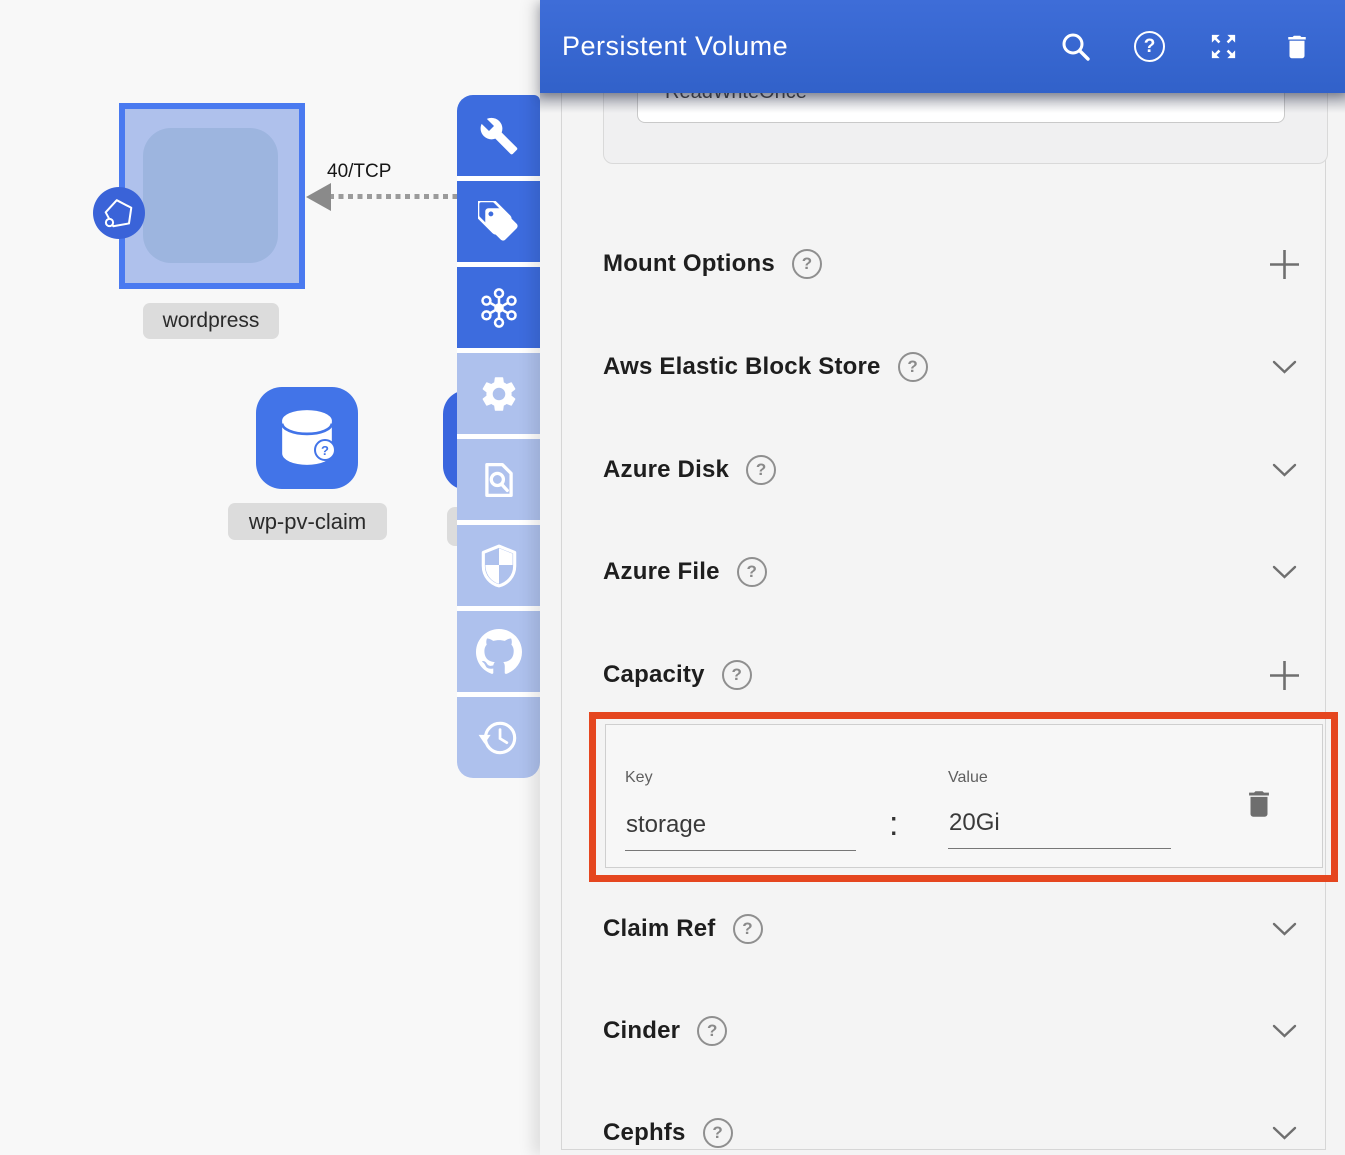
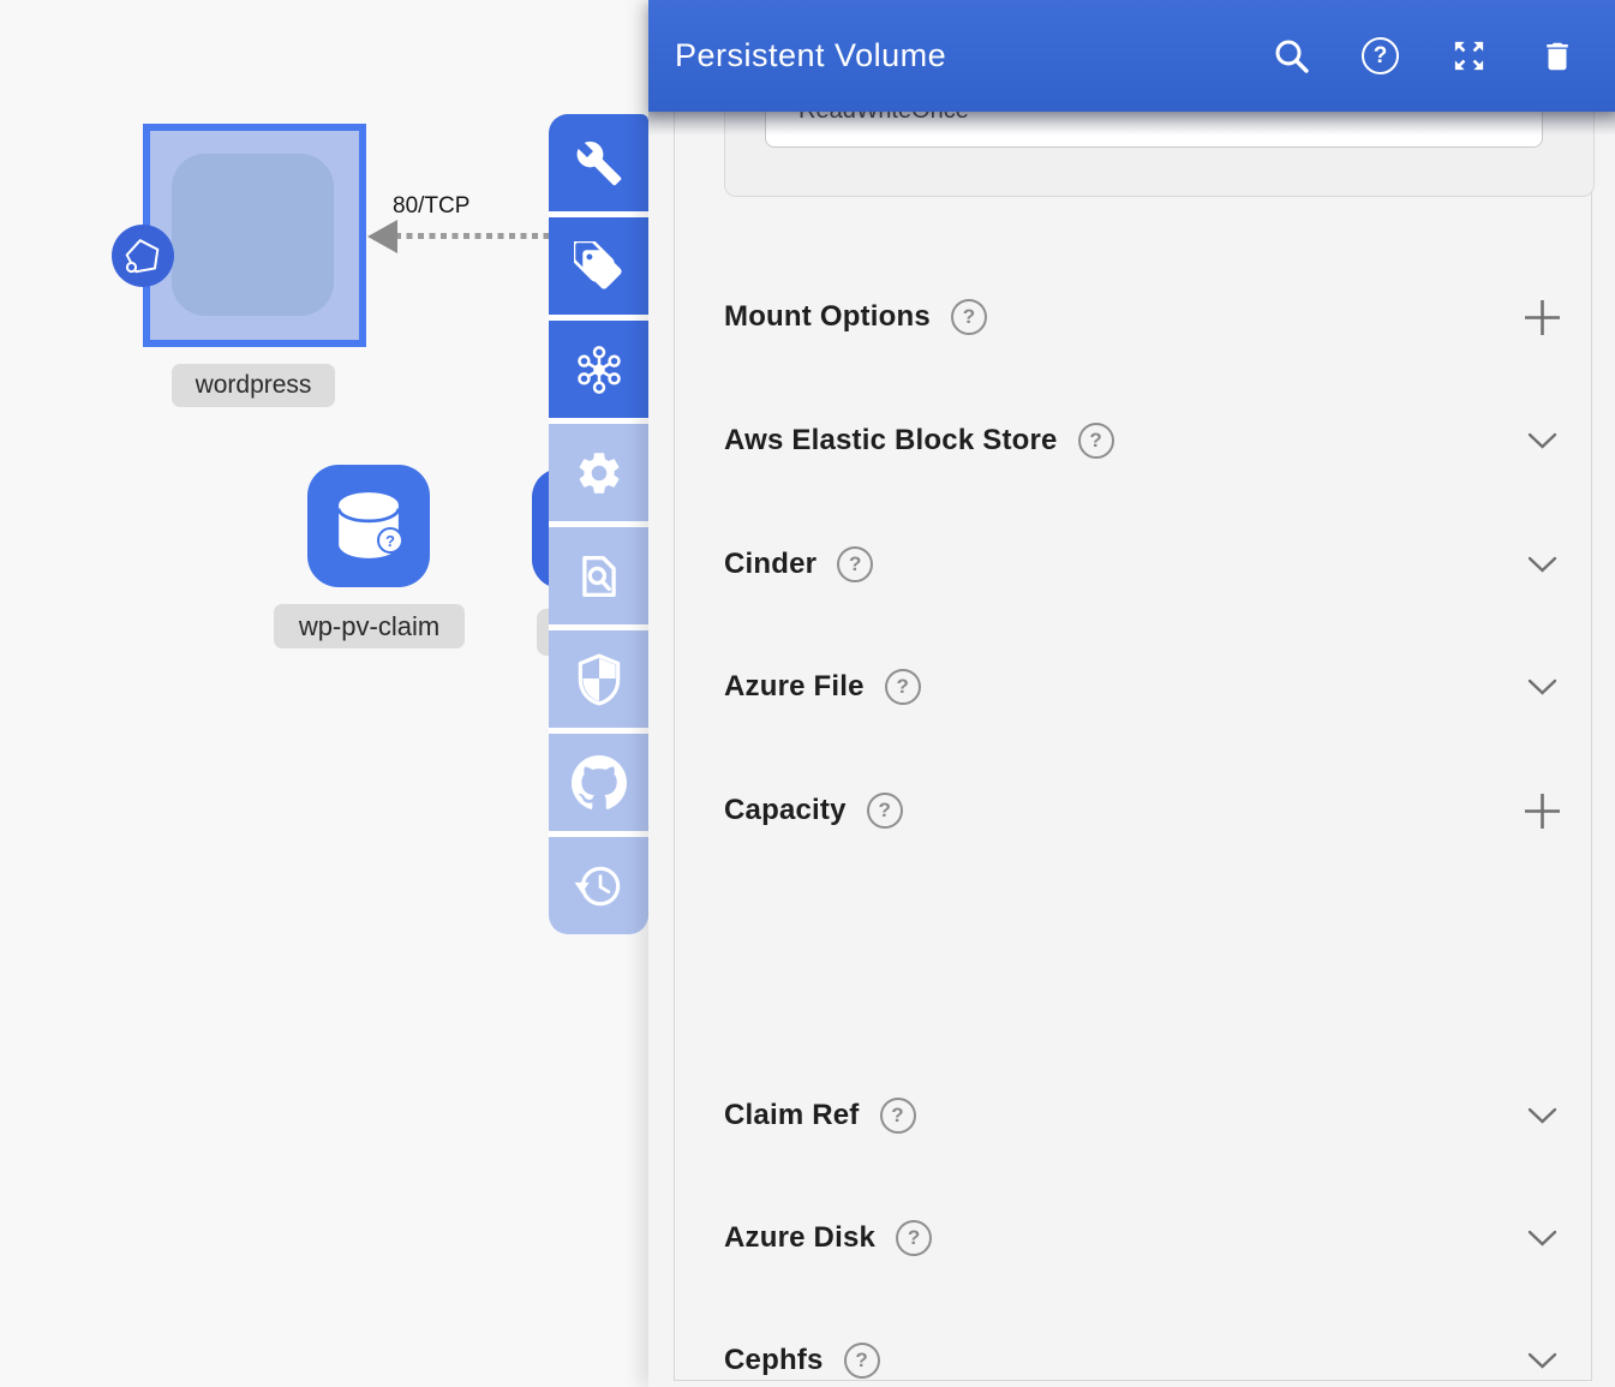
  wordpress
- 40/TCP
+ 80/TCP
  ?
  wp-pv-claim
  Mount Options
  ?
  Aws Elastic Block Store
  ?
- Azure Disk
+ Cinder
  ?
  Azure File
  ?
  Capacity
  ?
- Key
- storage
- :
- Value
- 20Gi
  Claim Ref
  ?
- Cinder
+ Azure Disk
  ?
  Cephfs
  ?
  Persistent Volume
  ?
